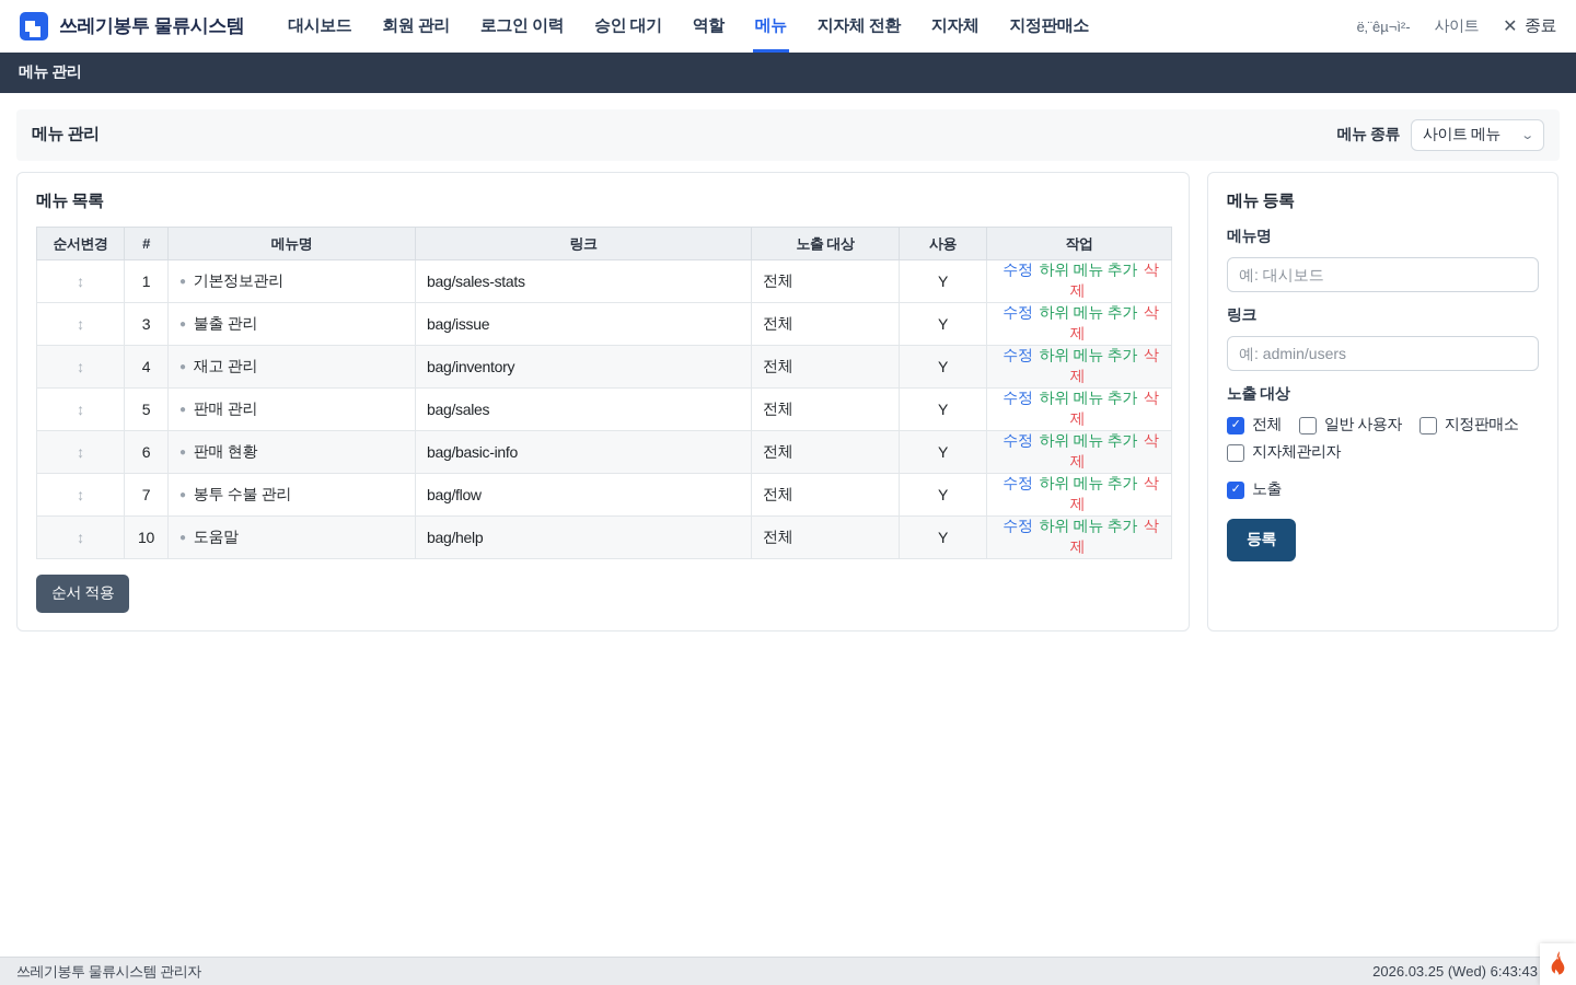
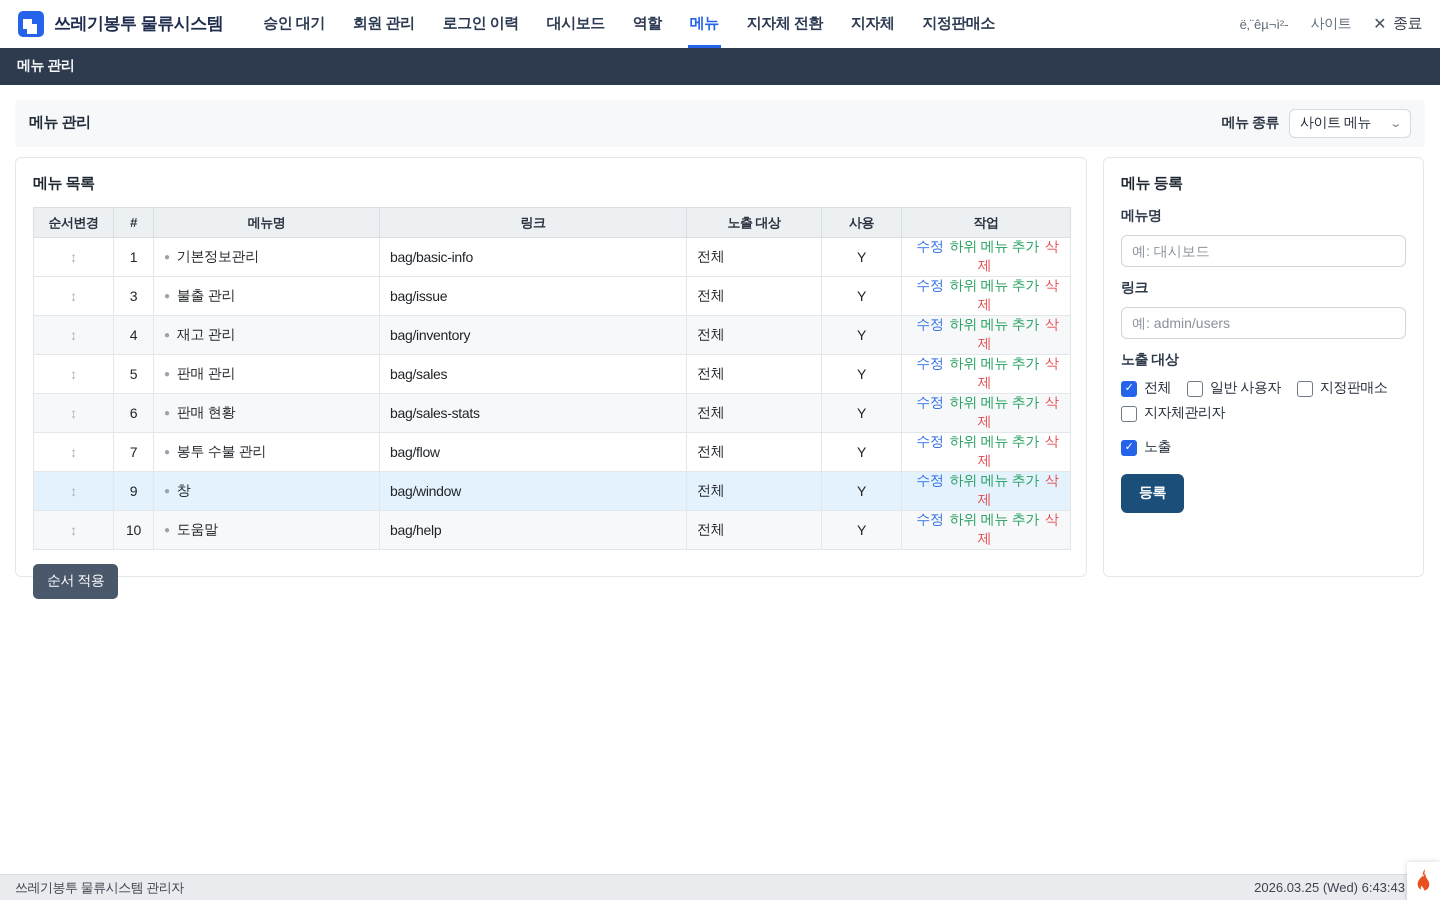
  쓰레기봉투 물류시스템
- 대시보드
+ 승인 대기
  회원 관리
  로그인 이력
- 승인 대기
+ 대시보드
  역할
  메뉴
  지자체 전환
  지자체
  지정판매소
  ë‚¨êµ¬ì²-
  사이트
  ✕
  종료
  메뉴 관리
  메뉴 관리
  메뉴 종류
  사이트 메뉴
  ⌄
  메뉴 목록
  순서변경	#	메뉴명	링크	노출 대상	사용	작업
- ↕	1	● 기본정보관리	bag/sales-stats	전체	Y	수정 하위 메뉴 추가 삭제
+ ↕	1	● 기본정보관리	bag/basic-info	전체	Y	수정 하위 메뉴 추가 삭제
  ↕	3	● 불출 관리	bag/issue	전체	Y	수정 하위 메뉴 추가 삭제
  ↕	4	● 재고 관리	bag/inventory	전체	Y	수정 하위 메뉴 추가 삭제
  ↕	5	● 판매 관리	bag/sales	전체	Y	수정 하위 메뉴 추가 삭제
- ↕	6	● 판매 현황	bag/basic-info	전체	Y	수정 하위 메뉴 추가 삭제
+ ↕	6	● 판매 현황	bag/sales-stats	전체	Y	수정 하위 메뉴 추가 삭제
  ↕	7	● 봉투 수불 관리	bag/flow	전체	Y	수정 하위 메뉴 추가 삭제
+ ↕	9	● 창	bag/window	전체	Y	수정 하위 메뉴 추가 삭제
  ↕	10	● 도움말	bag/help	전체	Y	수정 하위 메뉴 추가 삭제
  순서 적용
  메뉴 등록
  메뉴명
  예: 대시보드
  링크
  예: admin/users
  노출 대상
  전체
  일반 사용자
  지정판매소
  지자체관리자
  노출
  등록
  쓰레기봉투 물류시스템 관리자
  2026.03.25 (Wed) 6:43:43
